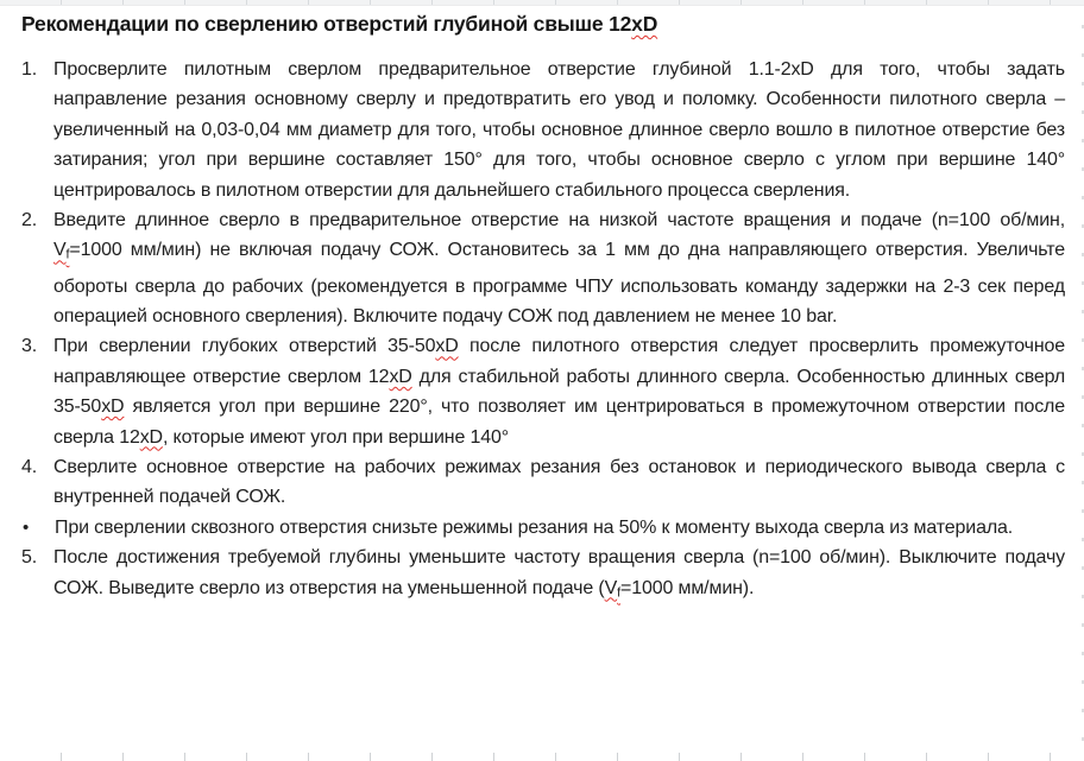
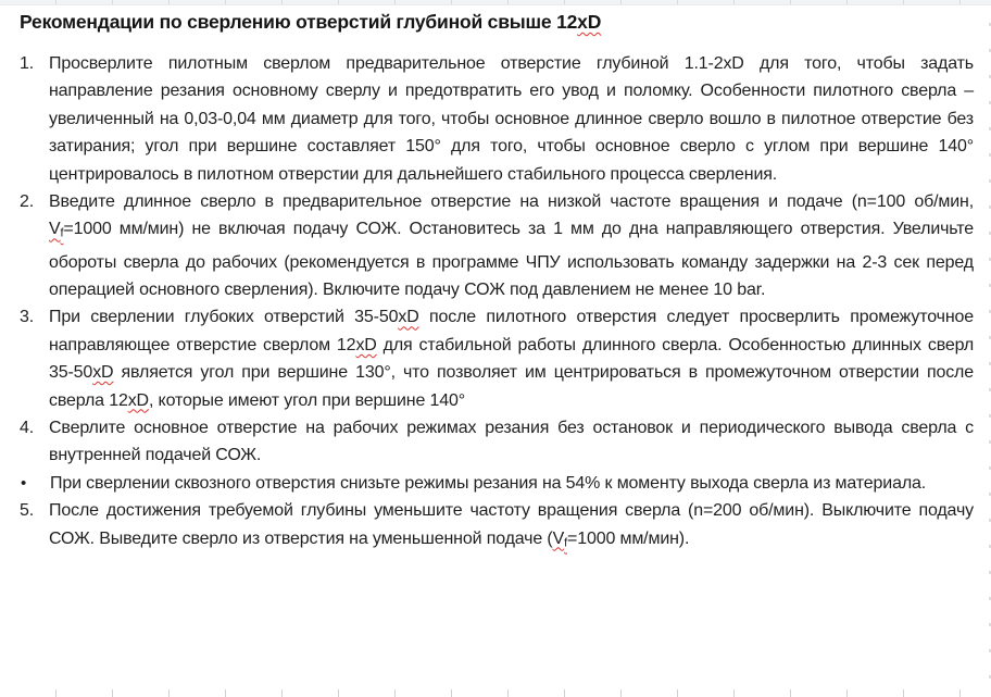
  Рекомендации по сверлению отверстий глубиной свыше 12xD
  1.
  Просверлите пилотным сверлом предварительное отверстие глубиной 1.1-2xD для того, чтобы задать направление резания основному сверлу и предотвратить его увод и поломку. Особенности пилотного сверла – увеличенный на 0,03-0,04 мм диаметр для того, чтобы основное длинное сверло вошло в пилотное отверстие без затирания; угол при вершине составляет 150° для того, чтобы основное сверло с углом при вершине 140° центрировалось в пилотном отверстии для дальнейшего стабильного процесса сверления.
  2.
  Введите длинное сверло в предварительное отверстие на низкой частоте вращения и подаче (n=100 об/мин, Vf=1000 мм/мин) не включая подачу СОЖ. Остановитесь за 1 мм до дна направляющего отверстия. Увеличьте обороты сверла до рабочих (рекомендуется в программе ЧПУ использовать команду задержки на 2-3 сек перед операцией основного сверления). Включите подачу СОЖ под давлением не менее 10 bar.
  3.
- При сверлении глубоких отверстий 35-50xD после пилотного отверстия следует просверлить промежуточное направляющее отверстие сверлом 12xD для стабильной работы длинного сверла. Особенностью длинных сверл 35-50xD является угол при вершине 220°, что позволяет им центрироваться в промежуточном отверстии после сверла 12xD, которые имеют угол при вершине 140°
+ При сверлении глубоких отверстий 35-50xD после пилотного отверстия следует просверлить промежуточное направляющее отверстие сверлом 12xD для стабильной работы длинного сверла. Особенностью длинных сверл 35-50xD является угол при вершине 130°, что позволяет им центрироваться в промежуточном отверстии после сверла 12xD, которые имеют угол при вершине 140°
  4.
  Сверлите основное отверстие на рабочих режимах резания без остановок и периодического вывода сверла с внутренней подачей СОЖ.
  •
- При сверлении сквозного отверстия снизьте режимы резания на 50% к моменту выхода сверла из материала.
+ При сверлении сквозного отверстия снизьте режимы резания на 54% к моменту выхода сверла из материала.
  5.
- После достижения требуемой глубины уменьшите частоту вращения сверла (n=100 об/мин). Выключите подачу СОЖ. Выведите сверло из отверстия на уменьшенной подаче (Vf=1000 мм/мин).
+ После достижения требуемой глубины уменьшите частоту вращения сверла (n=200 об/мин). Выключите подачу СОЖ. Выведите сверло из отверстия на уменьшенной подаче (Vf=1000 мм/мин).
